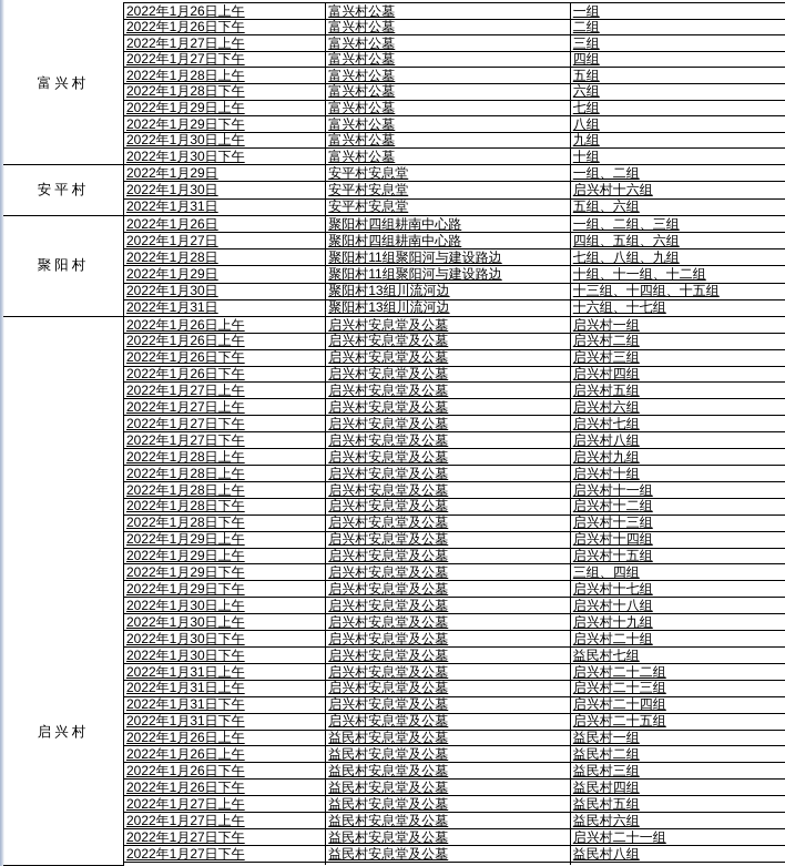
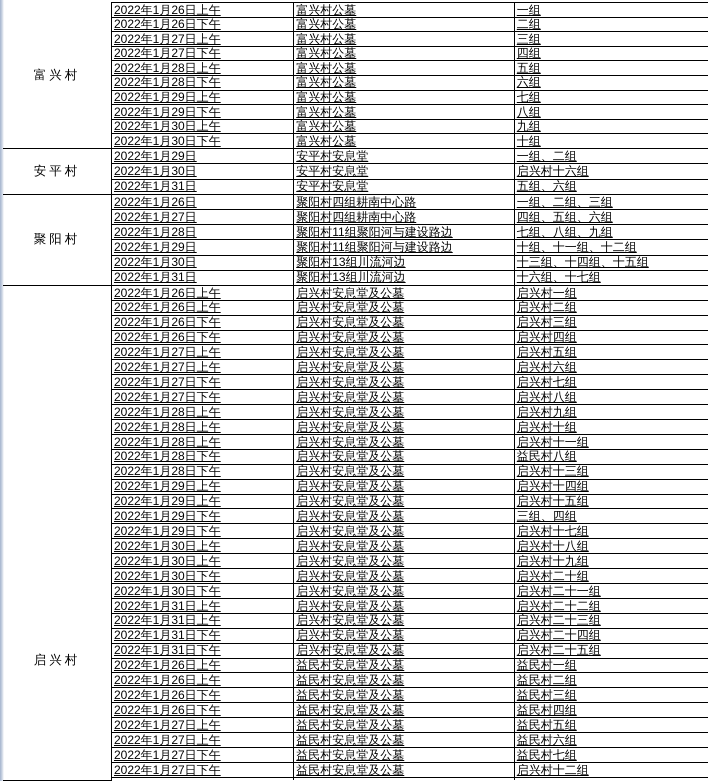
  富兴村	2022年1月26日上午	富兴村公墓	一组
  2022年1月26日下午	富兴村公墓	二组
  2022年1月27日上午	富兴村公墓	三组
  2022年1月27日下午	富兴村公墓	四组
  2022年1月28日上午	富兴村公墓	五组
  2022年1月28日下午	富兴村公墓	六组
  2022年1月29日上午	富兴村公墓	七组
  2022年1月29日下午	富兴村公墓	八组
  2022年1月30日上午	富兴村公墓	九组
  2022年1月30日下午	富兴村公墓	十组
  安平村	2022年1月29日	安平村安息堂	一组、二组
  2022年1月30日	安平村安息堂	启兴村十六组
  2022年1月31日	安平村安息堂	五组、六组
  聚阳村	2022年1月26日	聚阳村四组耕南中心路	一组、二组、三组
  2022年1月27日	聚阳村四组耕南中心路	四组、五组、六组
  2022年1月28日	聚阳村11组聚阳河与建设路边	七组、八组、九组
  2022年1月29日	聚阳村11组聚阳河与建设路边	十组、十一组、十二组
  2022年1月30日	聚阳村13组川流河边	十三组、十四组、十五组
  2022年1月31日	聚阳村13组川流河边	十六组、十七组
  启兴村	2022年1月26日上午	启兴村安息堂及公墓	启兴村一组
  2022年1月26日上午	启兴村安息堂及公墓	启兴村二组
  2022年1月26日下午	启兴村安息堂及公墓	启兴村三组
  2022年1月26日下午	启兴村安息堂及公墓	启兴村四组
  2022年1月27日上午	启兴村安息堂及公墓	启兴村五组
  2022年1月27日上午	启兴村安息堂及公墓	启兴村六组
  2022年1月27日下午	启兴村安息堂及公墓	启兴村七组
  2022年1月27日下午	启兴村安息堂及公墓	启兴村八组
  2022年1月28日上午	启兴村安息堂及公墓	启兴村九组
  2022年1月28日上午	启兴村安息堂及公墓	启兴村十组
  2022年1月28日上午	启兴村安息堂及公墓	启兴村十一组
- 2022年1月28日下午	启兴村安息堂及公墓	启兴村十二组
+ 2022年1月28日下午	启兴村安息堂及公墓	益民村八组
  2022年1月28日下午	启兴村安息堂及公墓	启兴村十三组
  2022年1月29日上午	启兴村安息堂及公墓	启兴村十四组
  2022年1月29日上午	启兴村安息堂及公墓	启兴村十五组
  2022年1月29日下午	启兴村安息堂及公墓	三组、四组
  2022年1月29日下午	启兴村安息堂及公墓	启兴村十七组
  2022年1月30日上午	启兴村安息堂及公墓	启兴村十八组
  2022年1月30日上午	启兴村安息堂及公墓	启兴村十九组
  2022年1月30日下午	启兴村安息堂及公墓	启兴村二十组
- 2022年1月30日下午	启兴村安息堂及公墓	益民村七组
+ 2022年1月30日下午	启兴村安息堂及公墓	启兴村二十一组
  2022年1月31日上午	启兴村安息堂及公墓	启兴村二十二组
  2022年1月31日上午	启兴村安息堂及公墓	启兴村二十三组
  2022年1月31日下午	启兴村安息堂及公墓	启兴村二十四组
  2022年1月31日下午	启兴村安息堂及公墓	启兴村二十五组
  2022年1月26日上午	益民村安息堂及公墓	益民村一组
  2022年1月26日上午	益民村安息堂及公墓	益民村二组
  2022年1月26日下午	益民村安息堂及公墓	益民村三组
  2022年1月26日下午	益民村安息堂及公墓	益民村四组
  2022年1月27日上午	益民村安息堂及公墓	益民村五组
  2022年1月27日上午	益民村安息堂及公墓	益民村六组
- 2022年1月27日下午	益民村安息堂及公墓	启兴村二十一组
+ 2022年1月27日下午	益民村安息堂及公墓	益民村七组
- 2022年1月27日下午	益民村安息堂及公墓	益民村八组
+ 2022年1月27日下午	益民村安息堂及公墓	启兴村十二组
